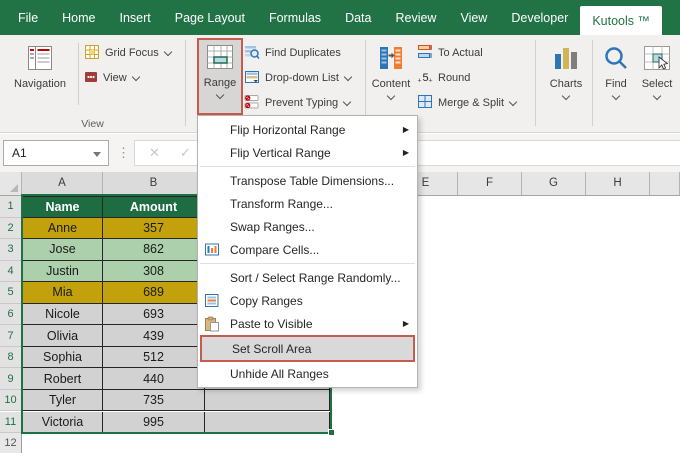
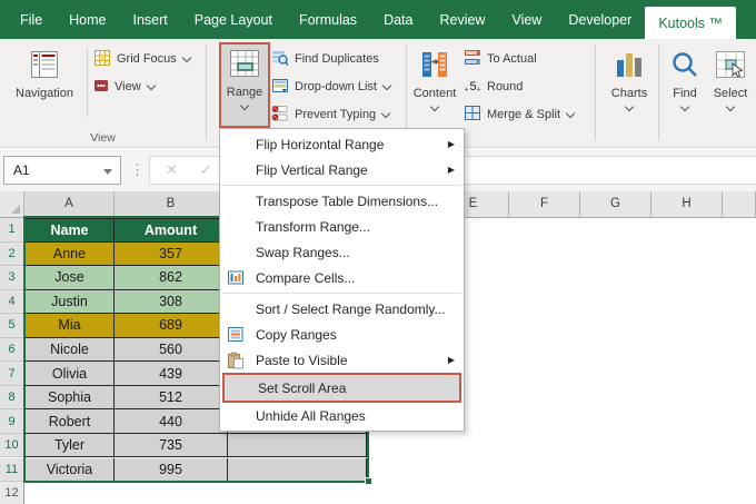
  File
  Home
  Insert
  Page Layout
  Formulas
  Data
  Review
  View
  Developer
  Kutools ™
  Navigation
  Grid Focus
  View
  View
  Range
  Find Duplicates
  Drop-down List
  Prevent Typing
  Content
  To Actual
  5
  Round
  Merge & Split
  Charts
  Find
  Select
  A1
  ⋮
  ✕
  ✓
  A
  B
  E
  F
  G
  H
  1
  2
  3
  4
  5
  6
  7
  8
  9
  10
  11
  12
  Name
  Amount
  Anne
  357
  Jose
  862
  Justin
  308
  Mia
  689
  Nicole
- 693
+ 560
  Olivia
  439
  Sophia
  512
  Robert
  440
  Tyler
  735
  Victoria
  995
  Flip Horizontal Range
  ▶
  Flip Vertical Range
  ▶
  Transpose Table Dimensions...
  Transform Range...
  Swap Ranges...
  Compare Cells...
  Sort / Select Range Randomly...
  Copy Ranges
  Paste to Visible
  ▶
  Set Scroll Area
  Unhide All Ranges
